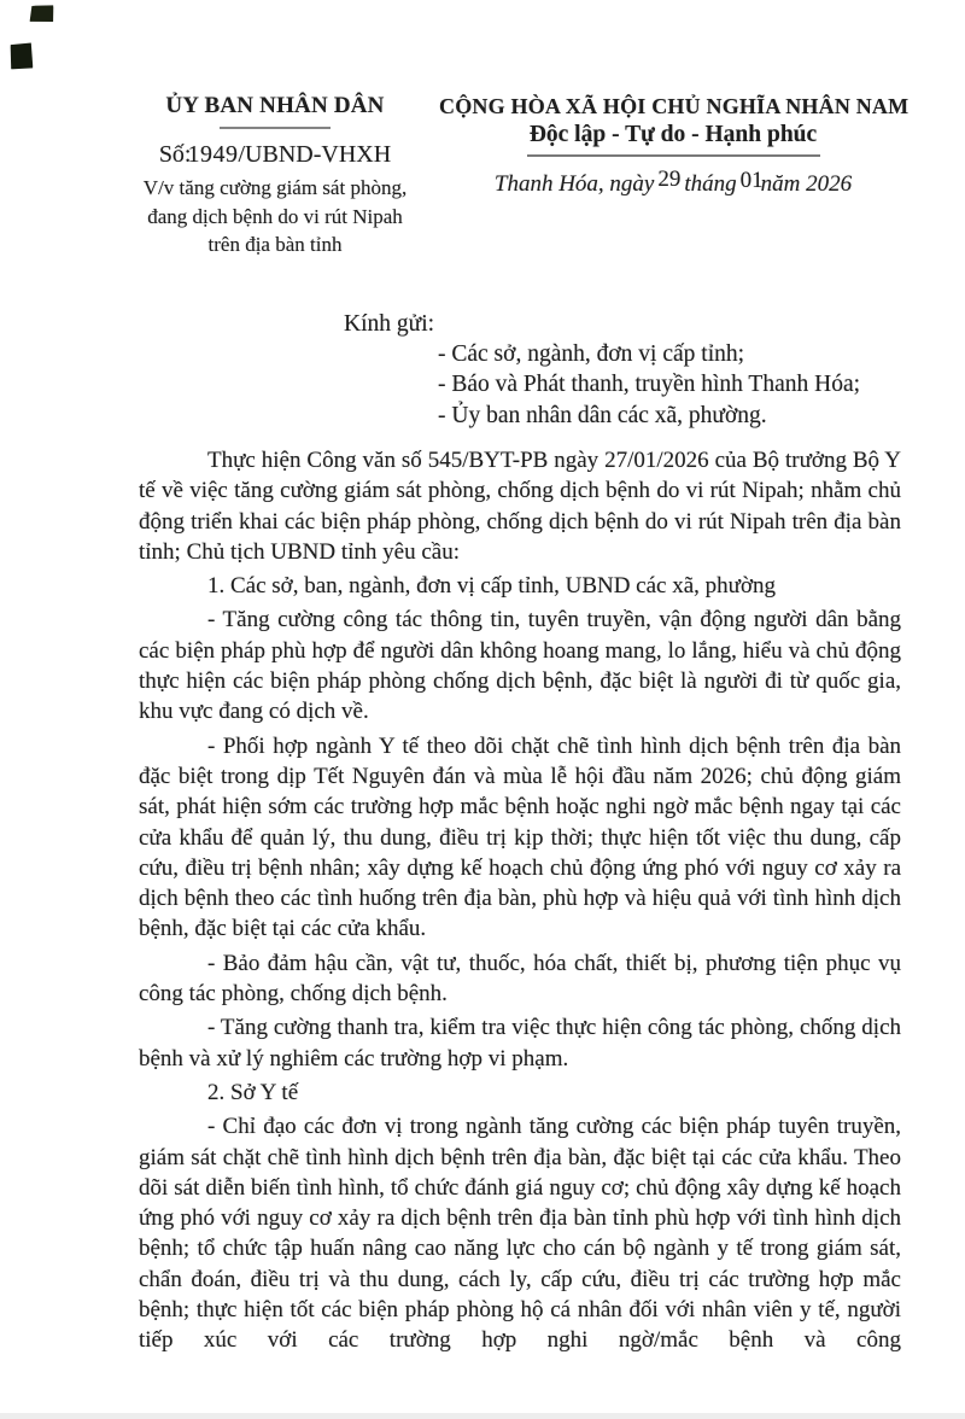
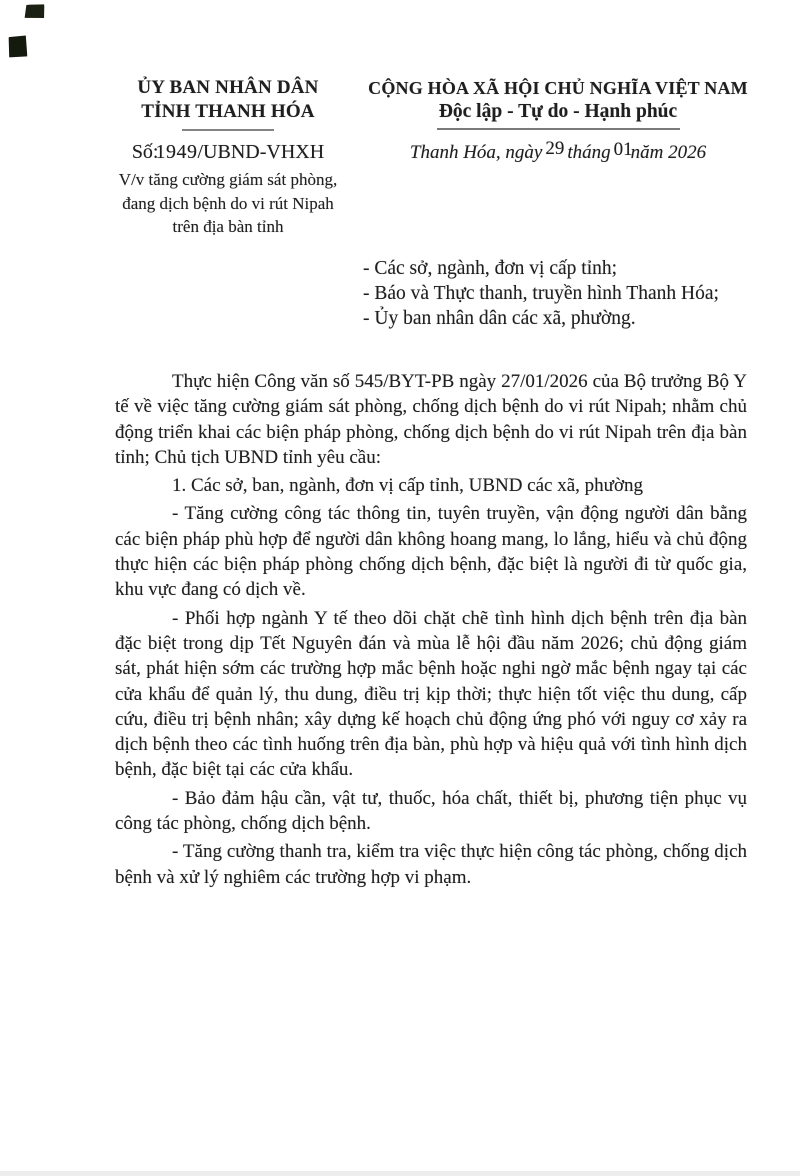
  ỦY BAN NHÂN DÂN
+ TỈNH THANH HÓA
  Số:1949/UBND-VHXH
  V/v tăng cường giám sát phòng,
  đang dịch bệnh do vi rút Nipah
  trên địa bàn tỉnh
- CỘNG HÒA XÃ HỘI CHỦ NGHĨA NHÂN NAM
+ CỘNG HÒA XÃ HỘI CHỦ NGHĨA VIỆT NAM
  Độc lập - Tự do - Hạnh phúc
  Thanh Hóa, ngày 29 tháng 01năm 2026
- Kính gửi:
  - Các sở, ngành, đơn vị cấp tỉnh;
- - Báo và Phát thanh, truyền hình Thanh Hóa;
+ - Báo và Thực thanh, truyền hình Thanh Hóa;
  - Ủy ban nhân dân các xã, phường.
  Thực hiện Công văn số 545/BYT-PB ngày 27/01/2026 của Bộ trưởng Bộ Y tế về việc tăng cường giám sát phòng, chống dịch bệnh do vi rút Nipah; nhằm chủ động triển khai các biện pháp phòng, chống dịch bệnh do vi rút Nipah trên địa bàn tỉnh; Chủ tịch UBND tỉnh yêu cầu:
  1. Các sở, ban, ngành, đơn vị cấp tỉnh, UBND các xã, phường
  - Tăng cường công tác thông tin, tuyên truyền, vận động người dân bằng các biện pháp phù hợp để người dân không hoang mang, lo lắng, hiểu và chủ động thực hiện các biện pháp phòng chống dịch bệnh, đặc biệt là người đi từ quốc gia, khu vực đang có dịch về.
  - Phối hợp ngành Y tế theo dõi chặt chẽ tình hình dịch bệnh trên địa bàn đặc biệt trong dịp Tết Nguyên đán và mùa lễ hội đầu năm 2026; chủ động giám sát, phát hiện sớm các trường hợp mắc bệnh hoặc nghi ngờ mắc bệnh ngay tại các cửa khẩu để quản lý, thu dung, điều trị kịp thời; thực hiện tốt việc thu dung, cấp cứu, điều trị bệnh nhân; xây dựng kế hoạch chủ động ứng phó với nguy cơ xảy ra dịch bệnh theo các tình huống trên địa bàn, phù hợp và hiệu quả với tình hình dịch bệnh, đặc biệt tại các cửa khẩu.
  - Bảo đảm hậu cần, vật tư, thuốc, hóa chất, thiết bị, phương tiện phục vụ công tác phòng, chống dịch bệnh.
  - Tăng cường thanh tra, kiểm tra việc thực hiện công tác phòng, chống dịch bệnh và xử lý nghiêm các trường hợp vi phạm.
- 2. Sở Y tế
- - Chỉ đạo các đơn vị trong ngành tăng cường các biện pháp tuyên truyền, giám sát chặt chẽ tình hình dịch bệnh trên địa bàn, đặc biệt tại các cửa khẩu. Theo dõi sát diễn biến tình hình, tổ chức đánh giá nguy cơ; chủ động xây dựng kế hoạch ứng phó với nguy cơ xảy ra dịch bệnh trên địa bàn tỉnh phù hợp với tình hình dịch bệnh; tổ chức tập huấn nâng cao năng lực cho cán bộ ngành y tế trong giám sát, chẩn đoán, điều trị và thu dung, cách ly, cấp cứu, điều trị các trường hợp mắc bệnh; thực hiện tốt các biện pháp phòng hộ cá nhân đối với nhân viên y tế, người tiếp xúc với các trường hợp nghi ngờ/mắc bệnh và công
